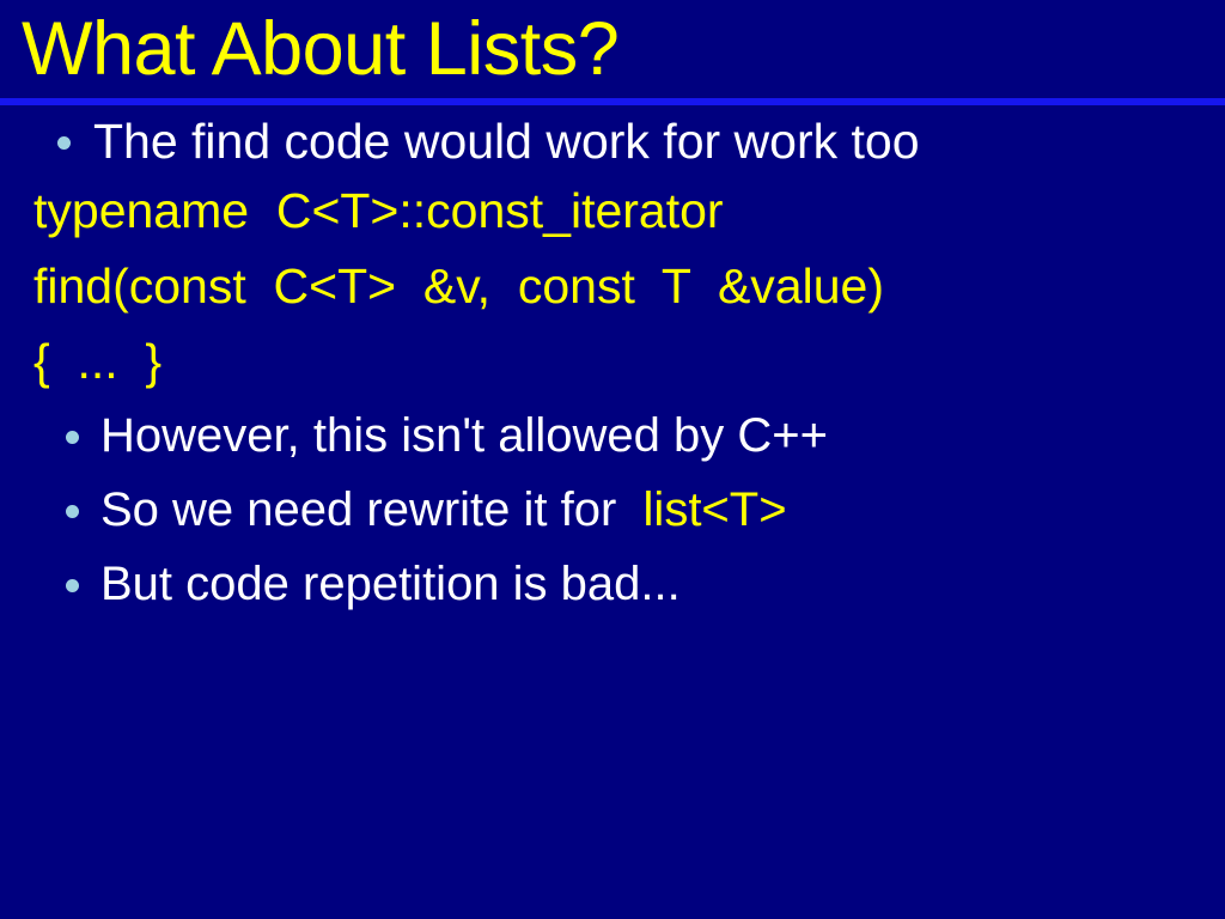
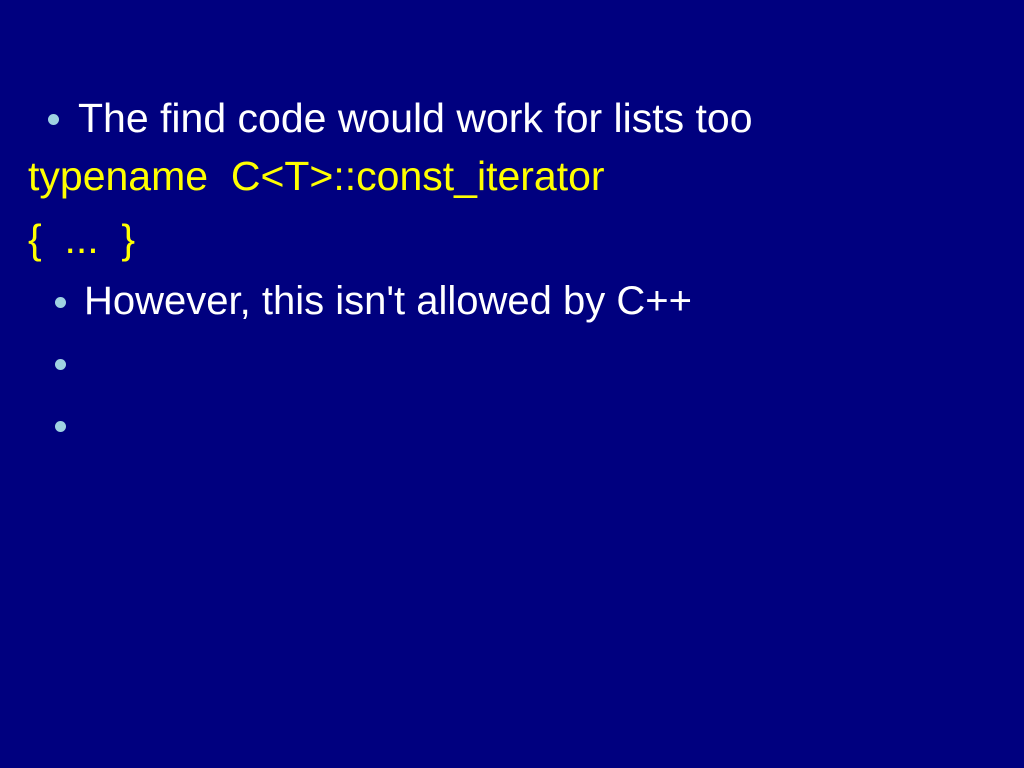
- What About Lists?
- The find code would work for work too
+ The find code would work for lists too
  typename C<T>::const_iterator
- find(const C<T> &v, const T &value)
  { ... }
  However, this isn't allowed by C++
- So we need rewrite it for list<T>
- But code repetition is bad...
